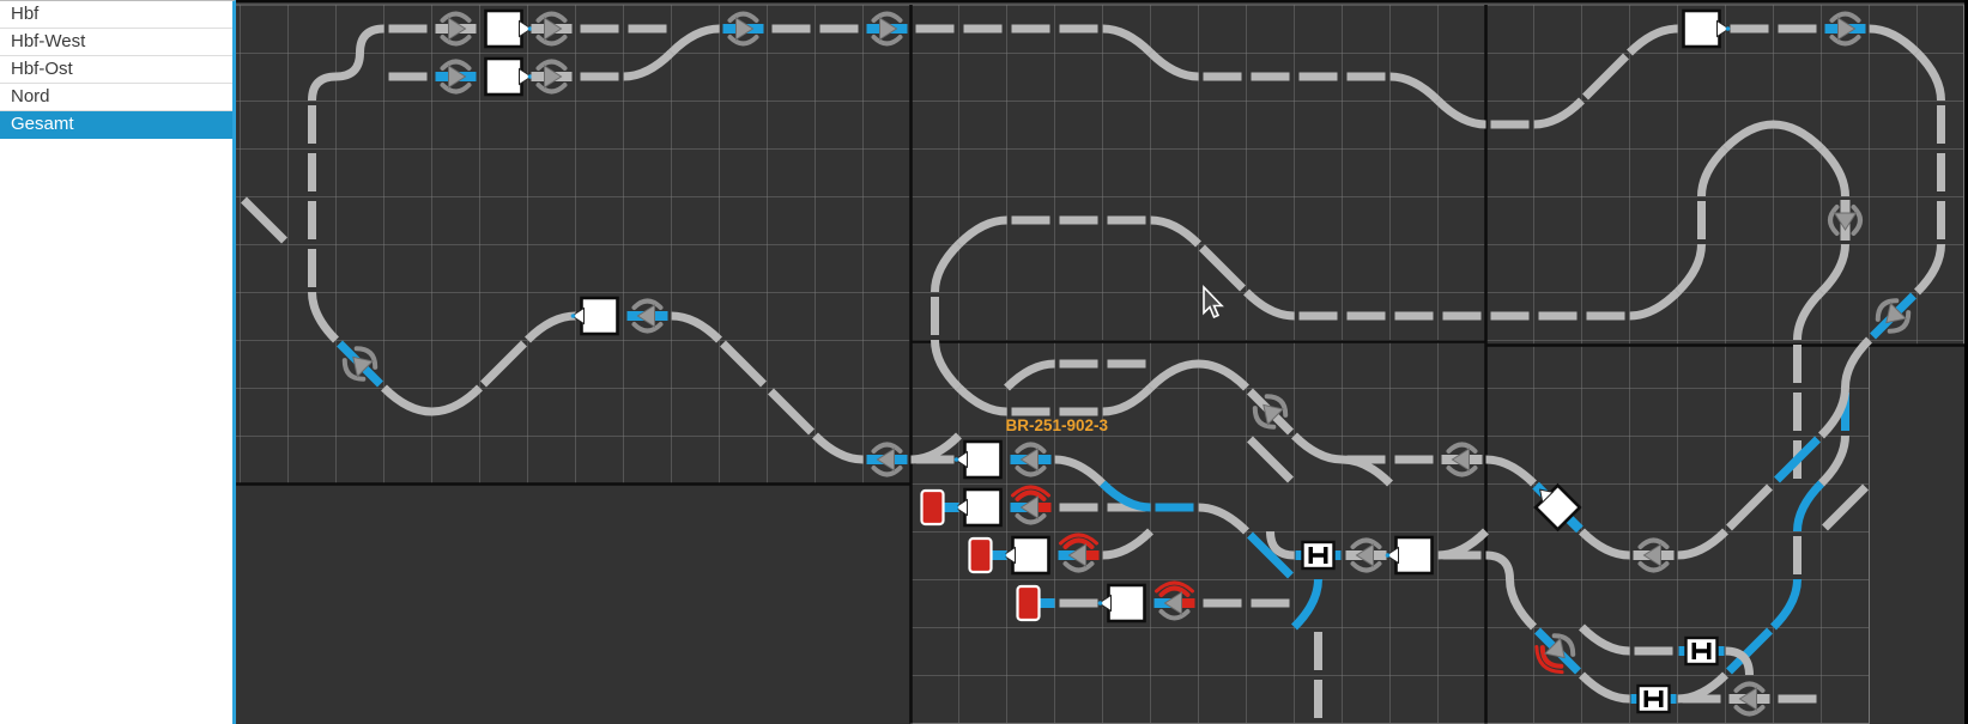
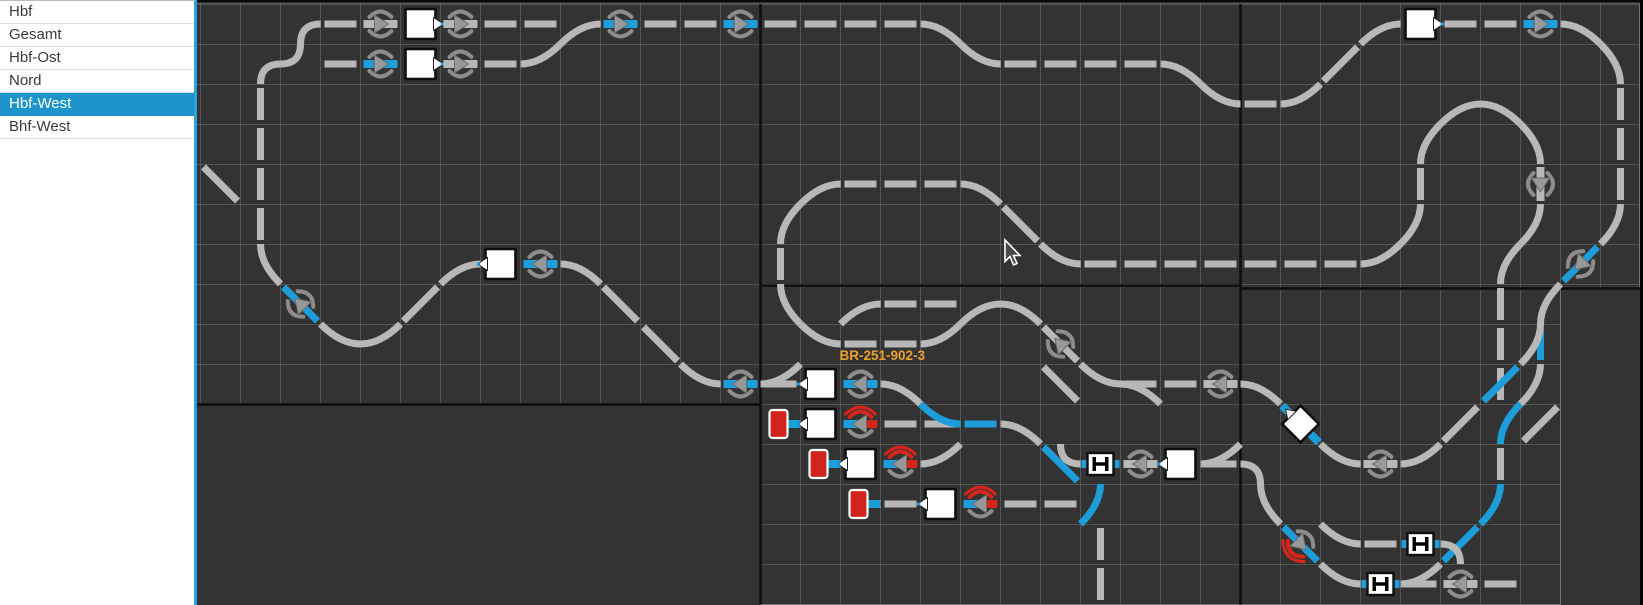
  Hbf
- Hbf-West
+ Gesamt
  Hbf-Ost
  Nord
- Gesamt
+ Hbf-West
+ Bhf-West
  BR-251-902-3
